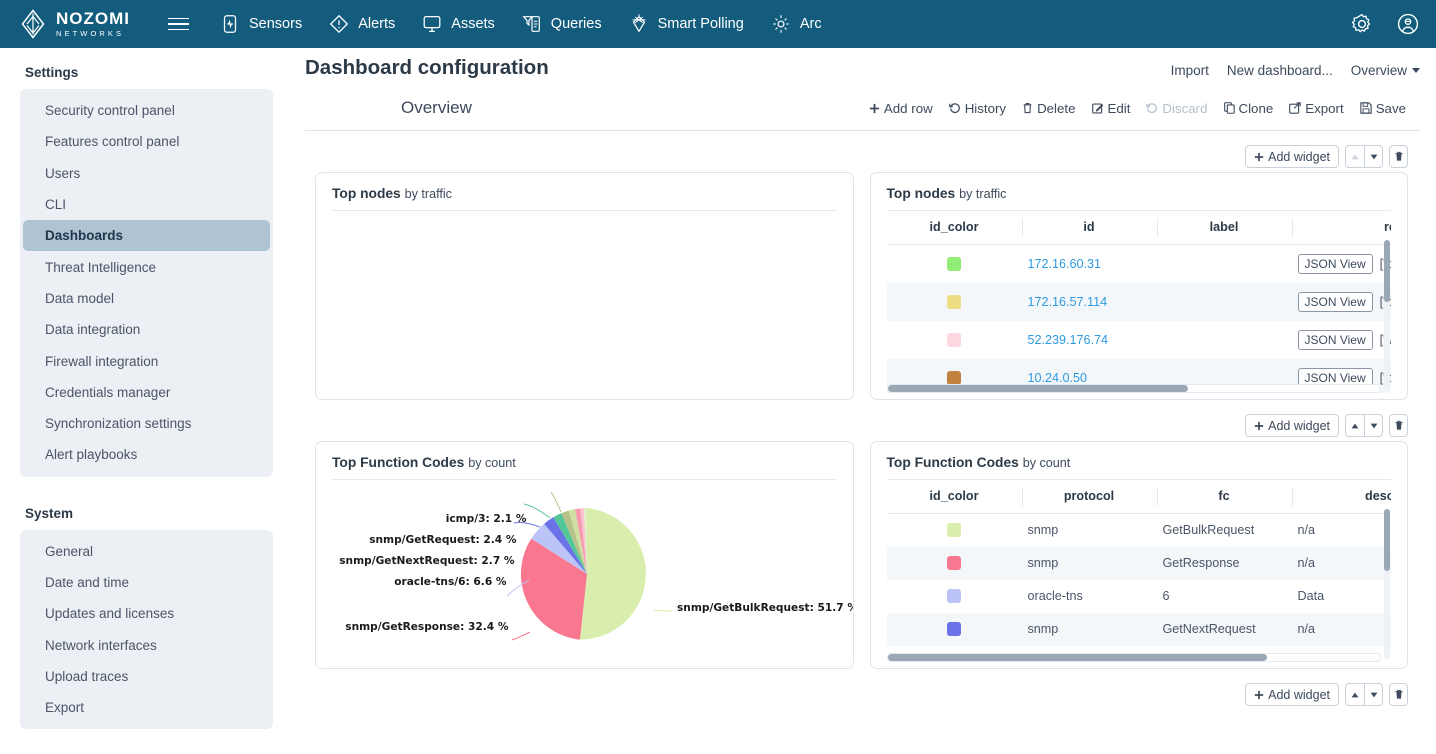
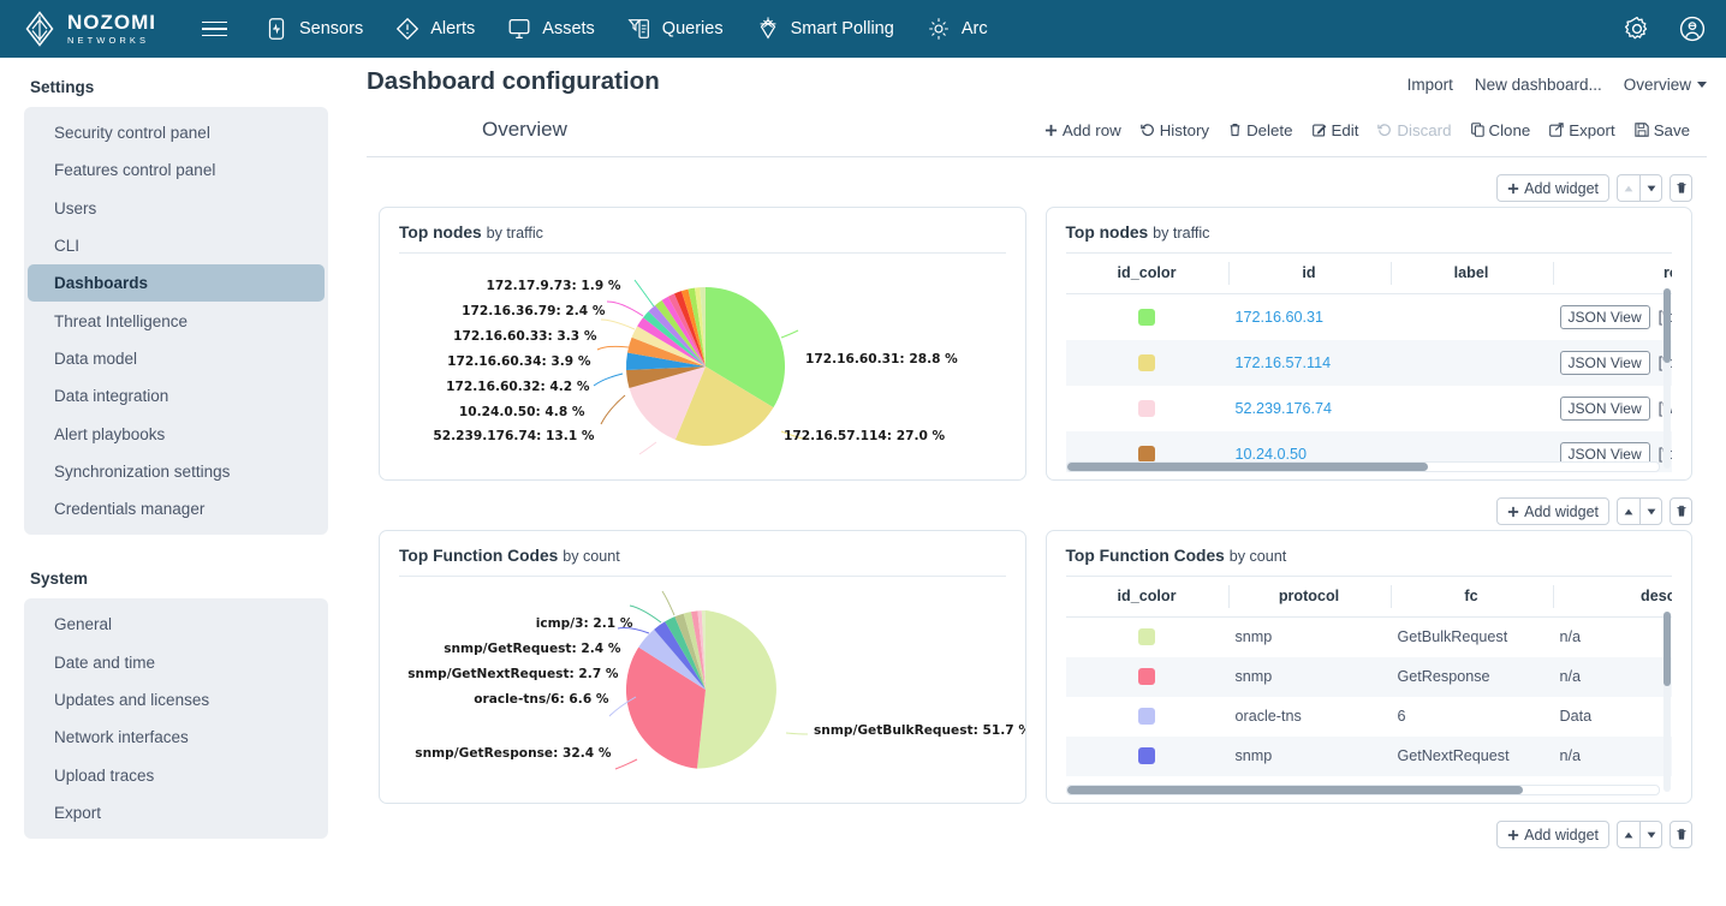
  NOZOMI
  NETWORKS
  Sensors
  Alerts
  Assets
  Queries
  Smart Polling
  Arc
  Settings
  Security control panel
  Features control panel
  Users
  CLI
  Dashboards
  Threat Intelligence
  Data model
  Data integration
- Firewall integration
- Credentials manager
+ Alert playbooks
  Synchronization settings
- Alert playbooks
+ Credentials manager
  System
  General
  Date and time
  Updates and licenses
  Network interfaces
  Upload traces
  Export
  Dashboard configuration
  Import
  New dashboard...
  Overview
  Overview
  Add row
  History
  Delete
  Edit
  Discard
  Clone
  Export
  Save
  Add widget
  Top nodes by traffic
+ 172.16.60.31: 28.8 %
+ 172.16.57.114: 27.0 %
+ 52.239.176.74: 13.1 %
+ 10.24.0.50: 4.8 %
+ 172.16.60.32: 4.2 %
+ 172.16.60.34: 3.9 %
+ 172.16.60.33: 3.3 %
+ 172.16.36.79: 2.4 %
+ 172.17.9.73: 1.9 %
  Top nodes by traffic
  id_color	id	label	r
  	172.16.60.31		JSON View [
  	172.16.57.114		JSON View [
  	52.239.176.74		JSON View [
  	10.24.0.50		JSON View [
  Add widget
  Top Function Codes by count
  snmp/GetBulkRequest: 51.7
  snmp/GetResponse: 32.4 %
  oracle-tns/6: 6.6 %
  snmp/GetNextRequest: 2.7 %
  snmp/GetRequest: 2.4 %
  icmp/3: 2.1 %
  Top Function Codes by count
  id_color	protocol	fc	desc
  	snmp	GetBulkRequest	n/a
  	snmp	GetResponse	n/a
  	oracle-tns	6	Data
  	snmp	GetNextRequest	n/a
  Add widget
